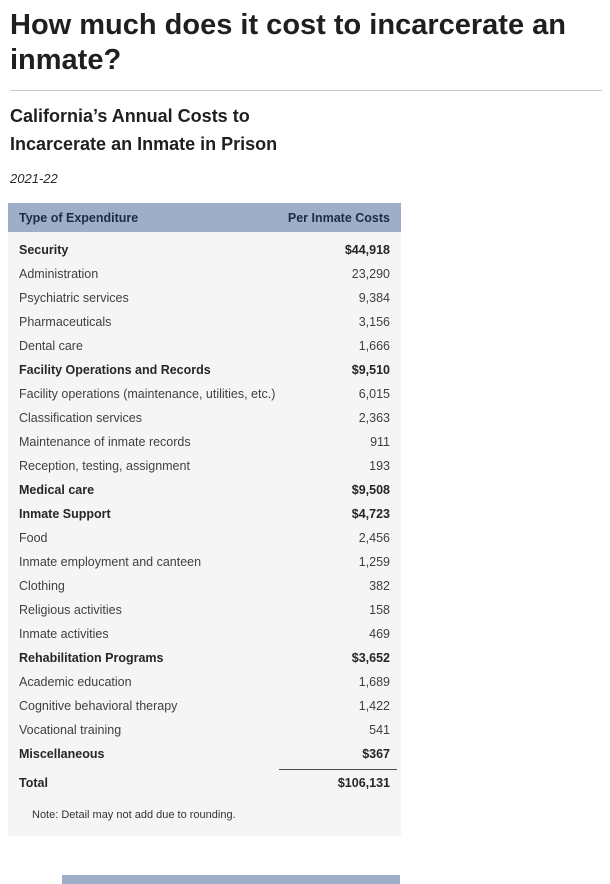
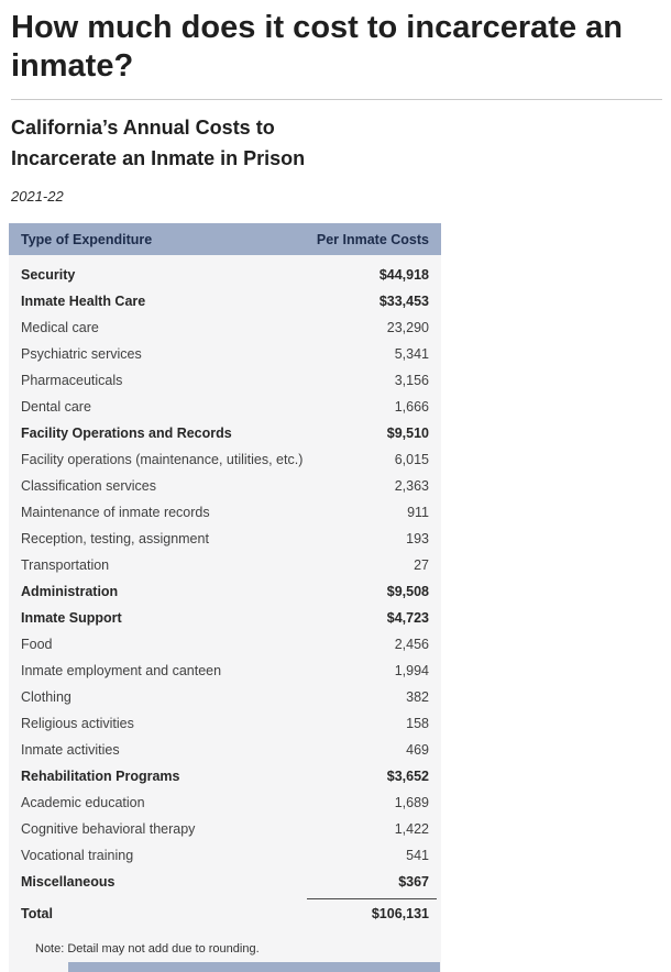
  How much does it cost to incarcerate an inmate?
  California’s Annual Costs to
  Incarcerate an Inmate in Prison
  2021-22
  Type of Expenditure
  Per Inmate Costs
  Security
  $44,918
+ Inmate Health Care
+ $33,453
- Administration
+ Medical care
  23,290
  Psychiatric services
- 9,384
+ 5,341
  Pharmaceuticals
  3,156
  Dental care
  1,666
  Facility Operations and Records
  $9,510
  Facility operations (maintenance, utilities, etc.)
  6,015
  Classification services
  2,363
  Maintenance of inmate records
  911
  Reception, testing, assignment
  193
+ Transportation
+ 27
- Medical care
+ Administration
  $9,508
  Inmate Support
  $4,723
  Food
  2,456
  Inmate employment and canteen
- 1,259
+ 1,994
  Clothing
  382
  Religious activities
  158
  Inmate activities
  469
  Rehabilitation Programs
  $3,652
  Academic education
  1,689
  Cognitive behavioral therapy
  1,422
  Vocational training
  541
  Miscellaneous
  $367
  Total
  $106,131
  Note: Detail may not add due to rounding.
